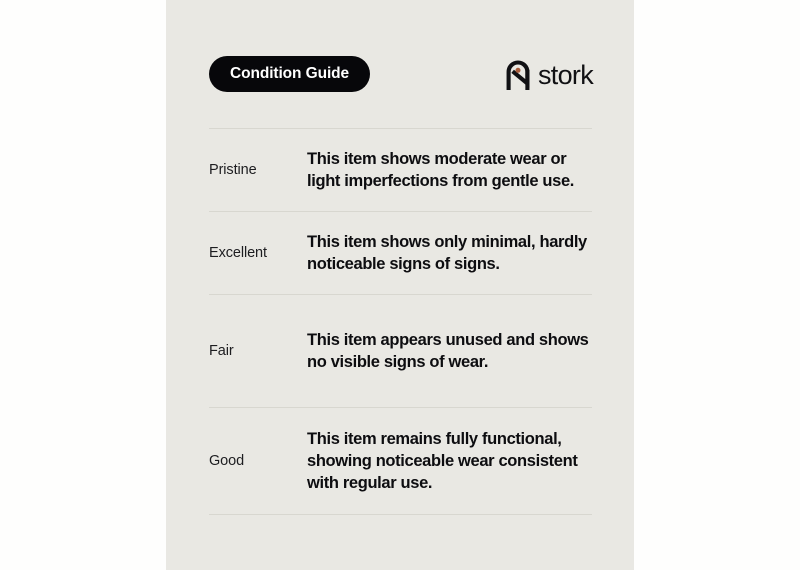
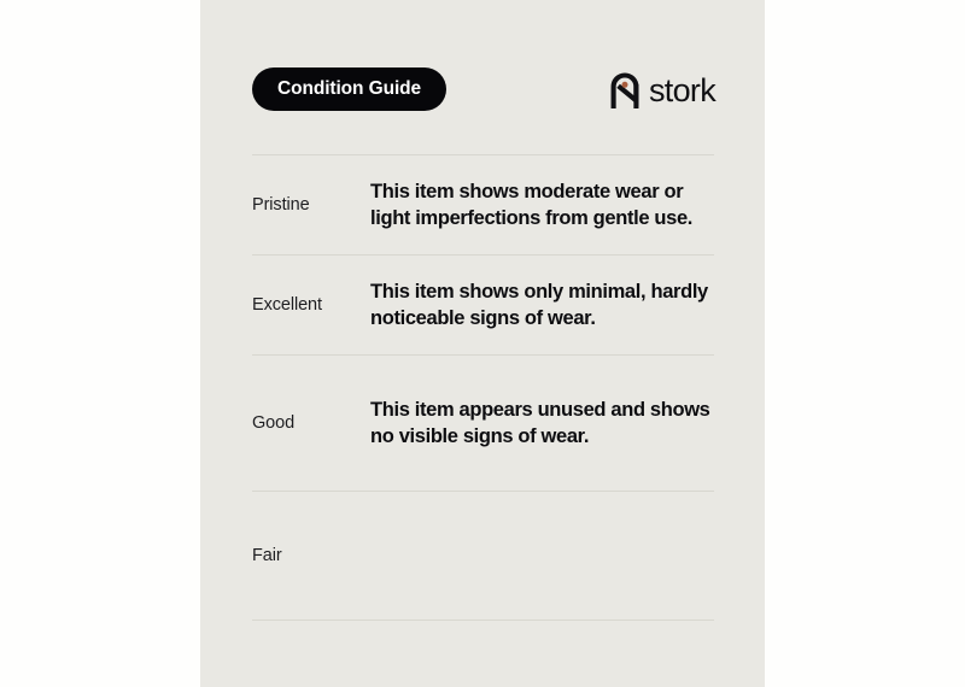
  Condition Guide
  stork
  Pristine
  This item shows moderate wear or light imperfections from gentle use.
  Excellent
- This item shows only minimal, hardly noticeable signs of signs.
+ This item shows only minimal, hardly noticeable signs of wear.
- Fair
+ Good
  This item appears unused and shows no visible signs of wear.
- Good
+ Fair
- This item remains fully functional, showing noticeable wear consistent with regular use.
